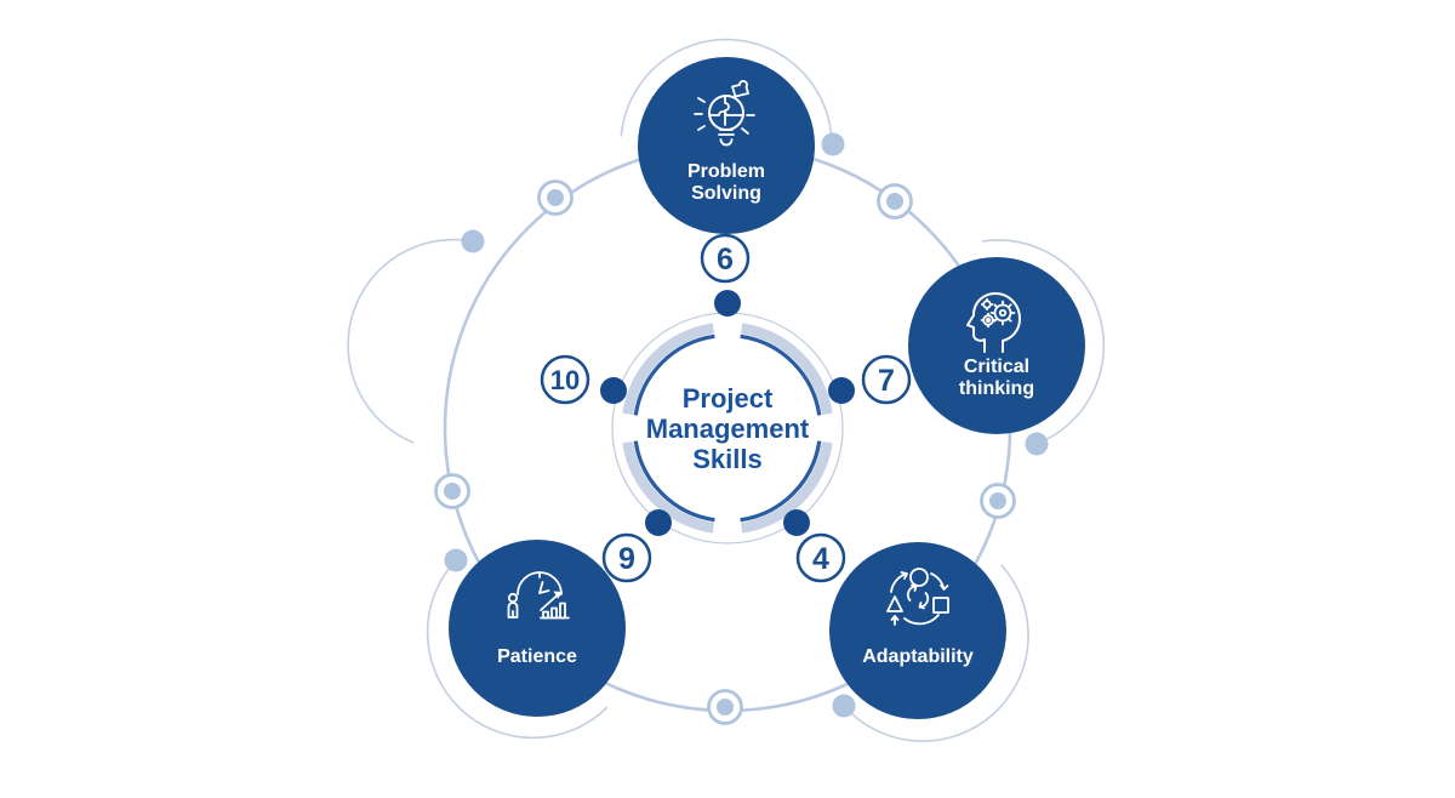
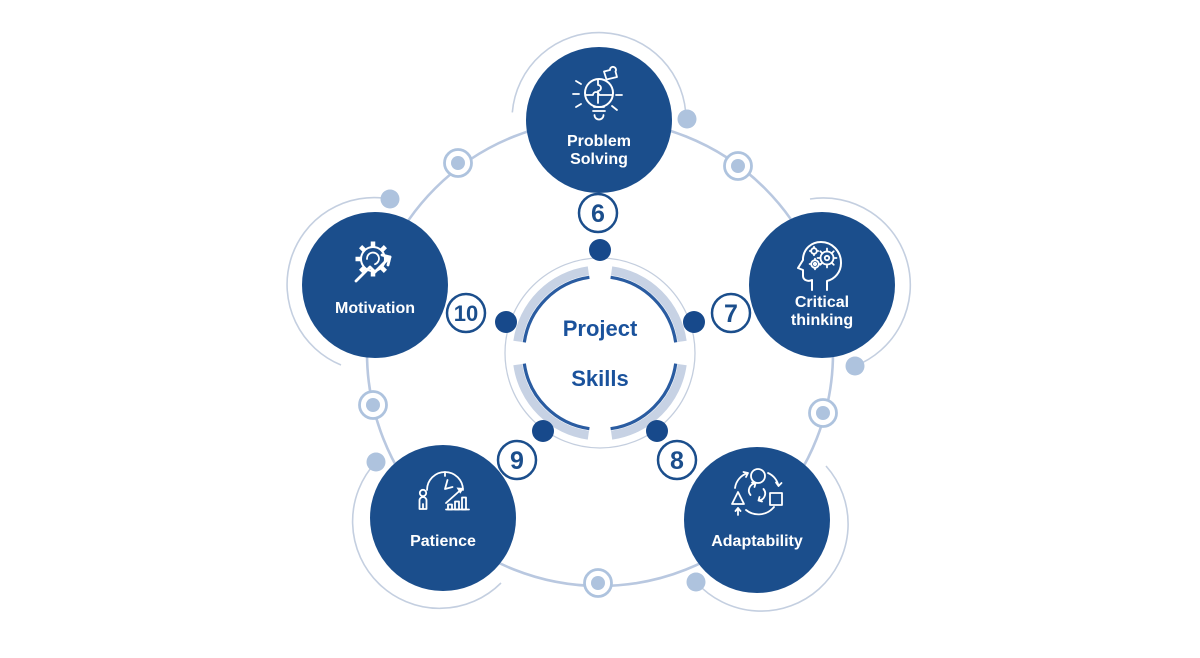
  Problem
  Solving
  6
  Critical
  thinking
  7
  Adaptability
- 4
+ 8
  Patience
  9
+ Motivation
  10
  Project
- Management
  Skills
